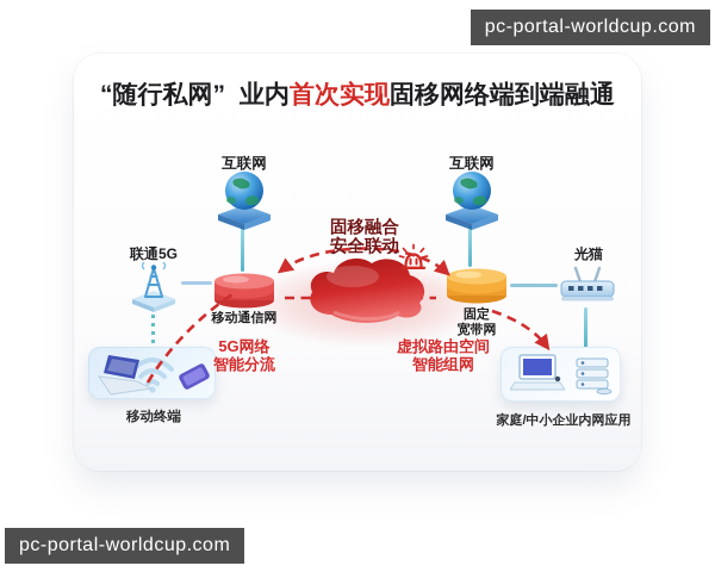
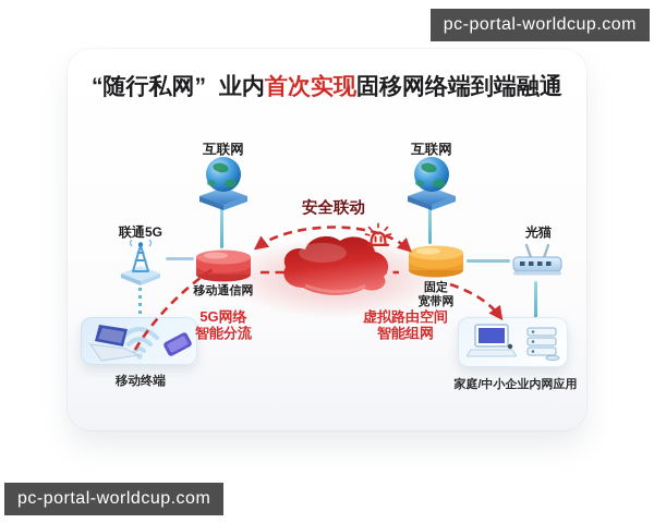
  “随行私网” 业内首次实现固移网络端到端融通
  互联网
  互联网
  联通5G
- 固移融合
  安全联动
  移动通信网
  5G网络
  智能分流
  固定
  宽带网
  虚拟路由空间
  智能组网
  光猫
  移动终端
  家庭/中小企业内网应用
  pc-portal-worldcup.com
  pc-portal-worldcup.com
